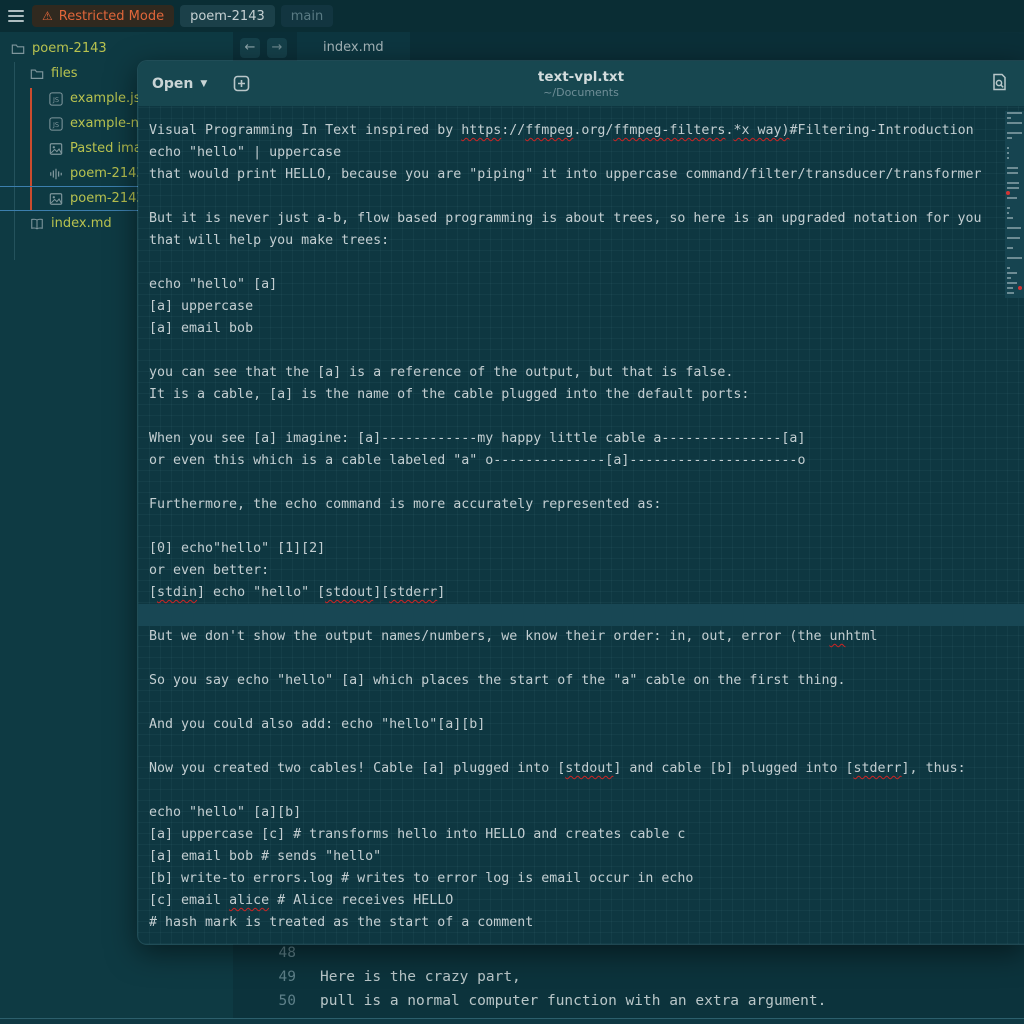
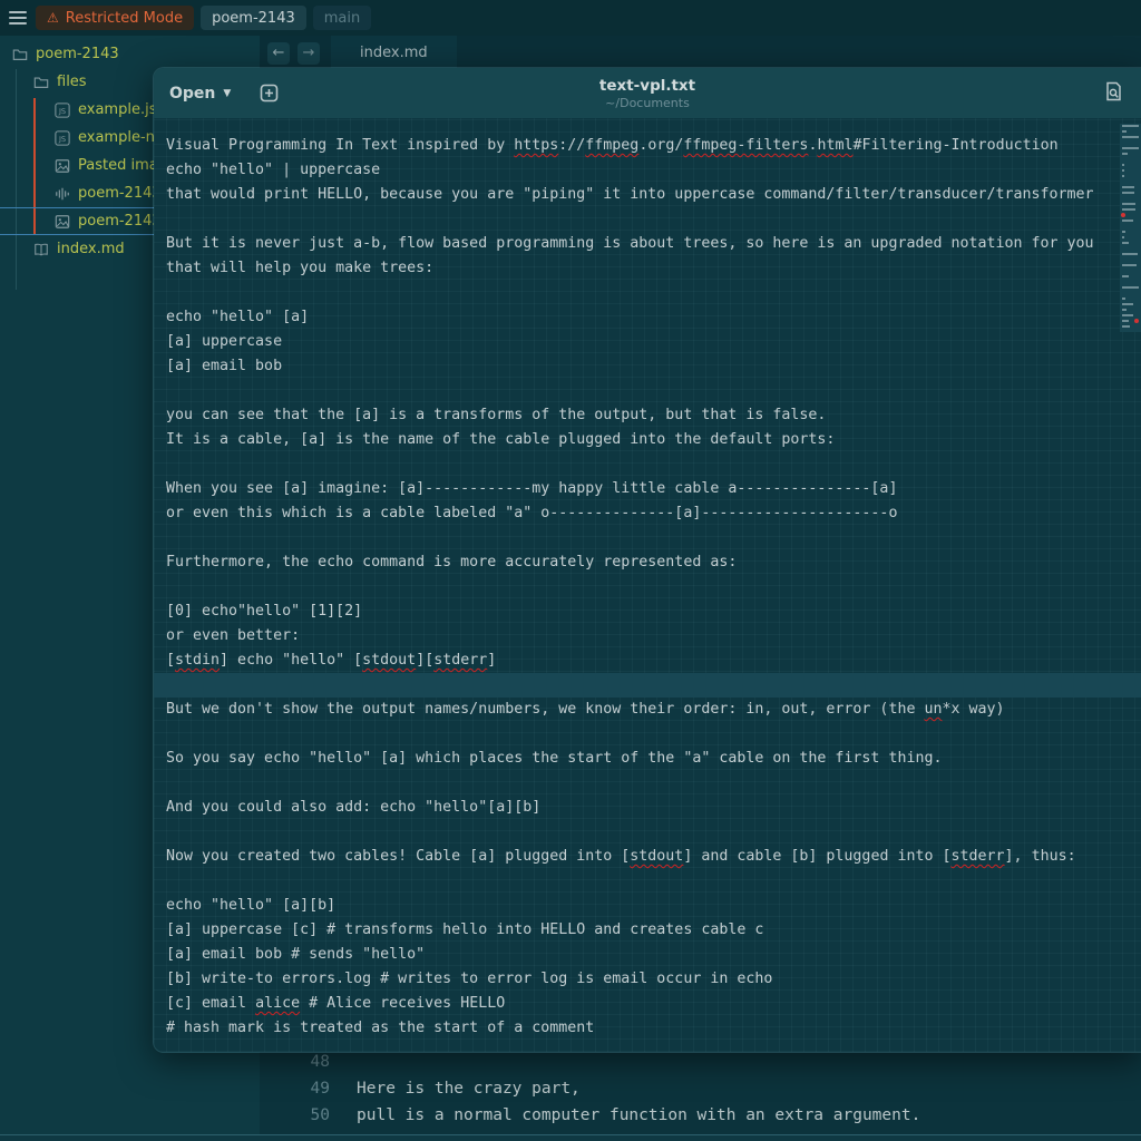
  48
  49
  Here is the crazy part,
  50
  pull is a normal computer function with an extra argument.
  ⚠
  Restricted Mode
  poem-2143
  main
  ←
  →
  index.md
  poem-2143
  files
  JS
  example.j
  JS
  example-n
  Pasted im
  poem-214
  poem-214
  index.md
  Open
  ▼
  text-vpl.txt
  ~/Documents
- Visual Programming In Text inspired by https://ffmpeg.org/ffmpeg-filters.*x way)#Filtering-Introduction
+ Visual Programming In Text inspired by https://ffmpeg.org/ffmpeg-filters.html#Filtering-Introduction
  echo "hello" | uppercase
  that would print HELLO, because you are "piping" it into uppercase command/filter/transducer/transformer
  But it is never just a-b, flow based programming is about trees, so here is an upgraded notation for you
  that will help you make trees:
  echo "hello" [a]
  [a] uppercase
  [a] email bob
- you can see that the [a] is a reference of the output, but that is false.
+ you can see that the [a] is a transforms of the output, but that is false.
  It is a cable, [a] is the name of the cable plugged into the default ports:
  When you see [a] imagine: [a]------------my happy little cable a---------------[a]
  or even this which is a cable labeled "a" o--------------[a]---------------------o
  Furthermore, the echo command is more accurately represented as:
  [0] echo"hello" [1][2]
  or even better:
  [stdin] echo "hello" [stdout][stderr]
- But we don't show the output names/numbers, we know their order: in, out, error (the unhtml
+ But we don't show the output names/numbers, we know their order: in, out, error (the un*x way)
  So you say echo "hello" [a] which places the start of the "a" cable on the first thing.
  And you could also add: echo "hello"[a][b]
  Now you created two cables! Cable [a] plugged into [stdout] and cable [b] plugged into [stderr], thus:
  echo "hello" [a][b]
  [a] uppercase [c] # transforms hello into HELLO and creates cable c
  [a] email bob # sends "hello"
  [b] write-to errors.log # writes to error log is email occur in echo
  [c] email alice # Alice receives HELLO
  # hash mark is treated as the start of a comment
